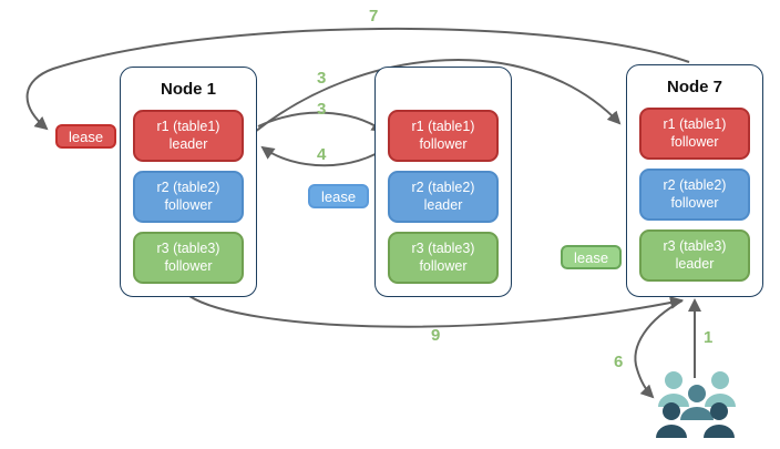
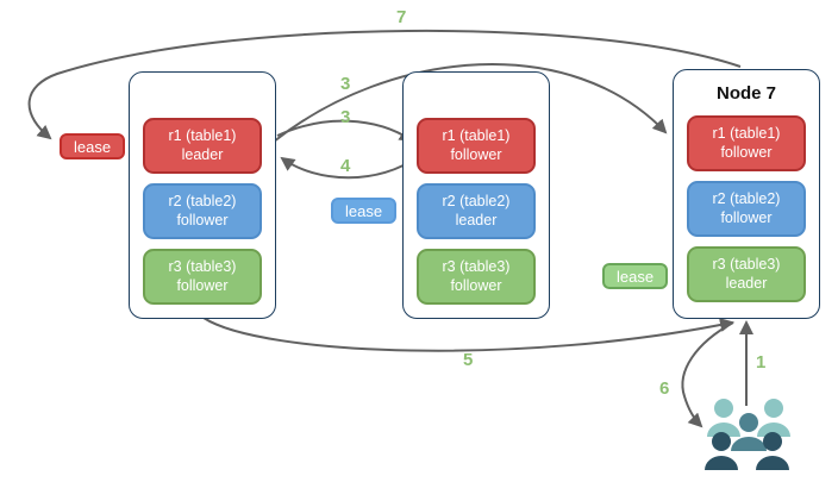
- Node 1
  r1 (table1)
  leader
  r2 (table2)
  follower
  r3 (table3)
  follower
  r1 (table1)
  follower
  r2 (table2)
  leader
  r3 (table3)
  follower
  Node 7
  r1 (table1)
  follower
  r2 (table2)
  follower
  r3 (table3)
  leader
  lease
  lease
  lease
  7
  3
  3
  4
- 9
+ 5
  1
  6
